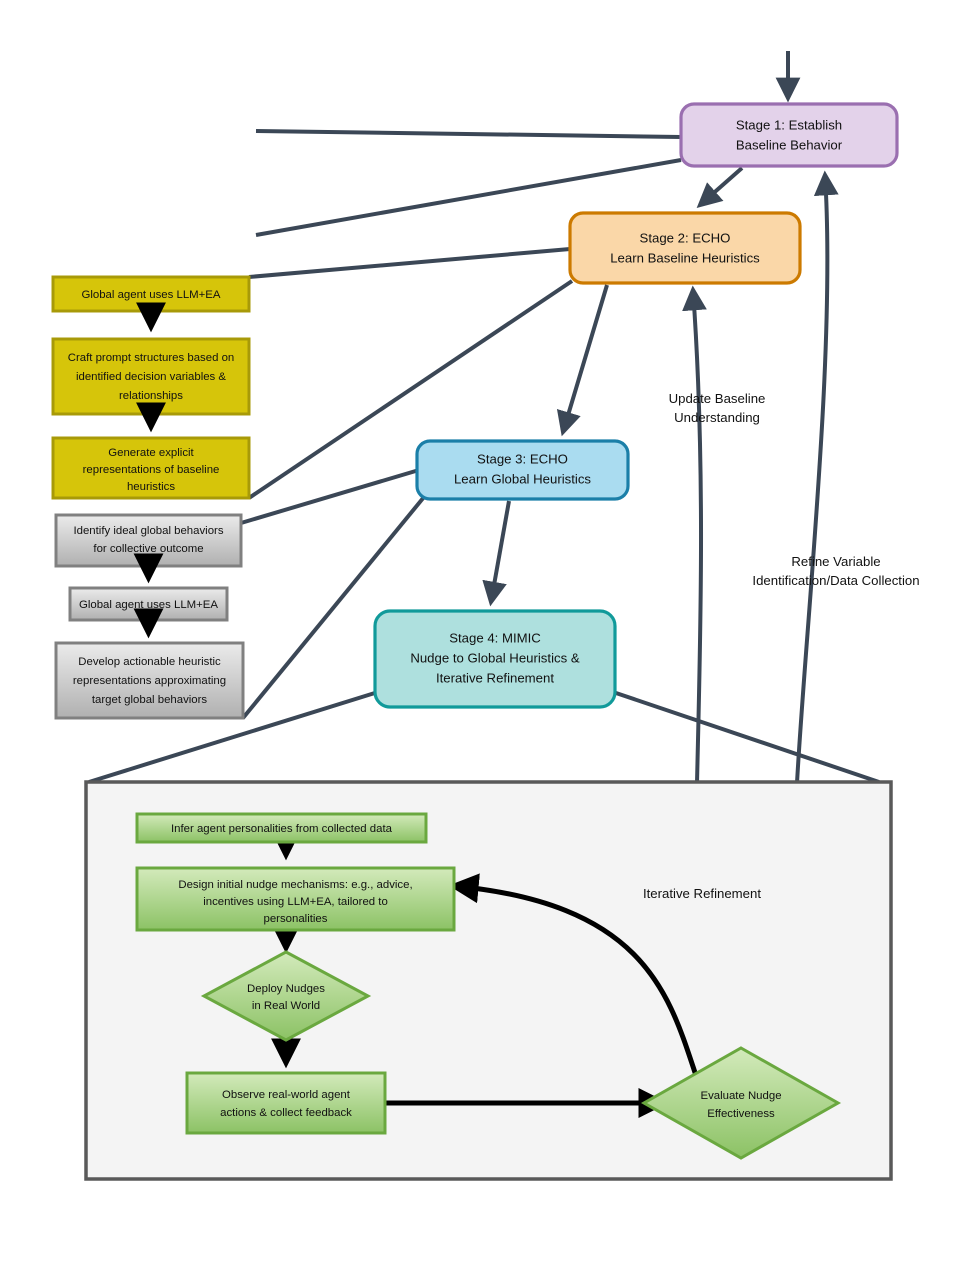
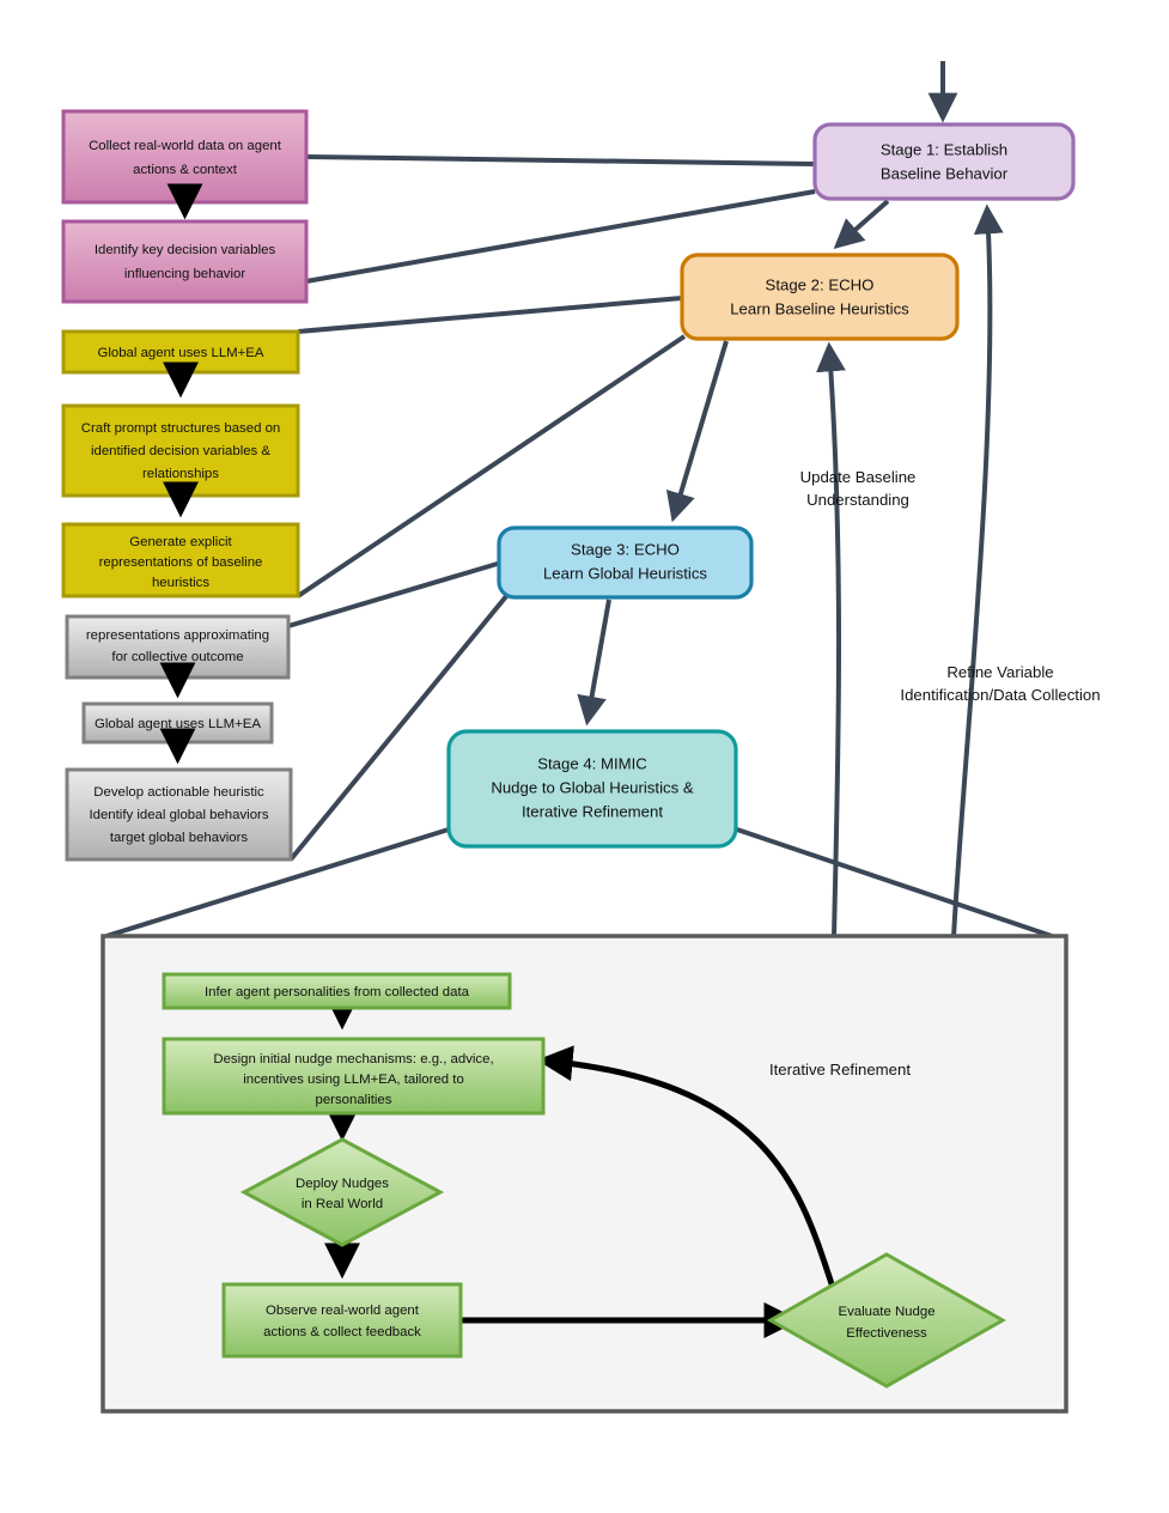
+ Collect real-world data on agent
+ actions & context
+ Identify key decision variables
+ influencing behavior
  Global agent uses LLM+EA
  Craft prompt structures based on
  identified decision variables &
  relationships
  Generate explicit
  representations of baseline
  heuristics
- Identify ideal global behaviors
+ representations approximating
  for collective outcome
  Global agent uses LLM+EA
  Develop actionable heuristic
- representations approximating
+ Identify ideal global behaviors
  target global behaviors
  Stage 1: Establish
  Baseline Behavior
  Stage 2: ECHO
  Learn Baseline Heuristics
  Stage 3: ECHO
  Learn Global Heuristics
  Stage 4: MIMIC
  Nudge to Global Heuristics &
  Iterative Refinement
  Update Baseline
  Understanding
  Refine Variable
  Identification/Data Collection
  Infer agent personalities from collected data
  Design initial nudge mechanisms: e.g., advice,
  incentives using LLM+EA, tailored to
  personalities
  Deploy Nudges
  in Real World
  Observe real-world agent
  actions & collect feedback
  Evaluate Nudge
  Effectiveness
  Iterative Refinement
